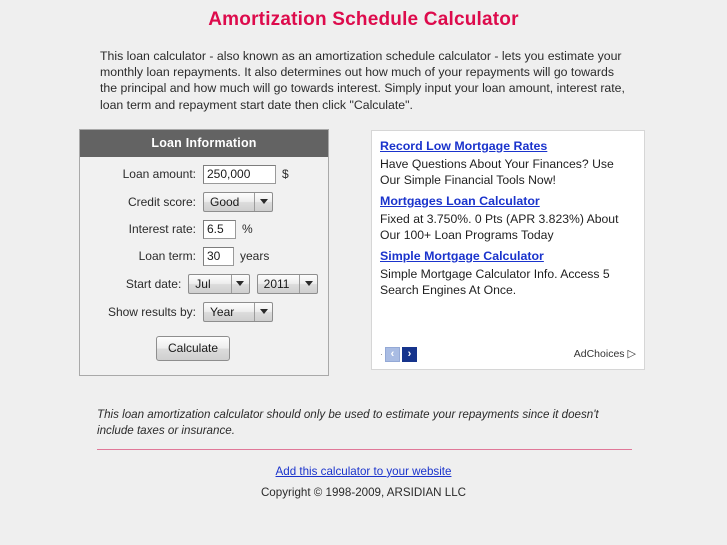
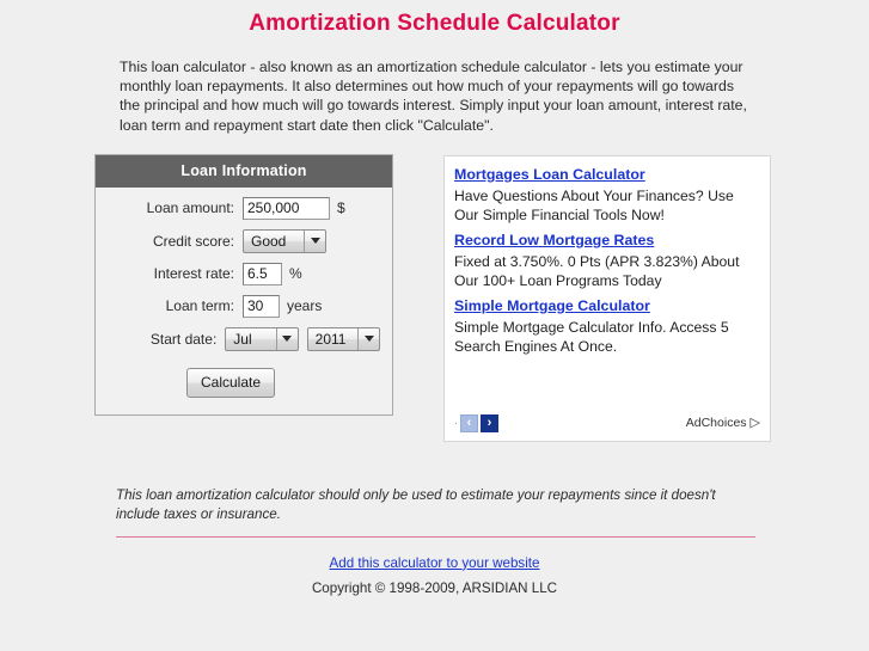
  Amortization Schedule Calculator
  This loan calculator - also known as an amortization schedule calculator - lets you estimate your monthly loan repayments. It also determines out how much of your repayments will go towards the principal and how much will go towards interest. Simply input your loan amount, interest rate, loan term and repayment start date then click "Calculate".
  Loan Information
  Loan amount:
  250,000
  $
  Credit score:
  Good
  Interest rate:
  6.5
  %
  Loan term:
  30
  years
  Start date:
  Jul
  2011
- Show results by:
- Year
  Calculate
- Record Low Mortgage Rates
+ Mortgages Loan Calculator
  Have Questions About Your Finances? Use Our Simple Financial Tools Now!
- Mortgages Loan Calculator
+ Record Low Mortgage Rates
  Fixed at 3.750%. 0 Pts (APR 3.823%) About Our 100+ Loan Programs Today
  Simple Mortgage Calculator
  Simple Mortgage Calculator Info. Access 5 Search Engines At Once.
  ·
  ‹
  ›
  AdChoices
  ▷
  This loan amortization calculator should only be used to estimate your repayments since it doesn't include taxes or insurance.
  Add this calculator to your website
  Copyright © 1998-2009, ARSIDIAN LLC
